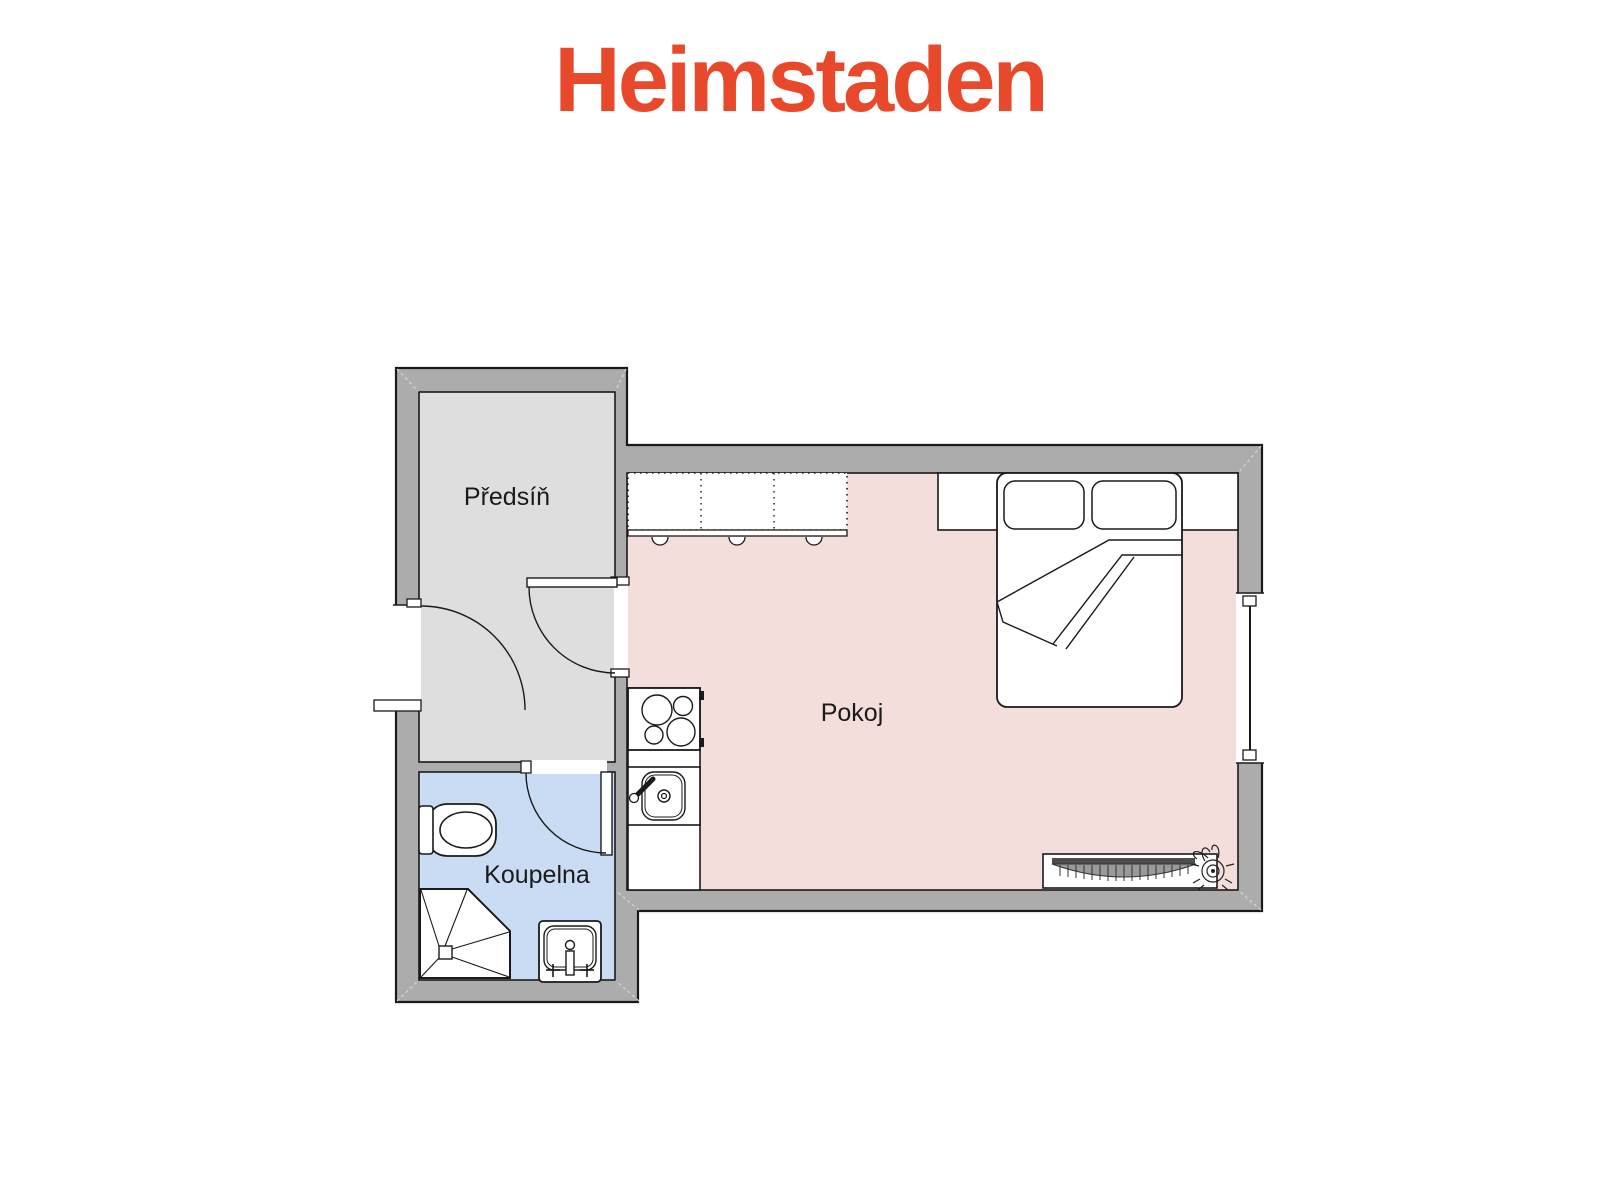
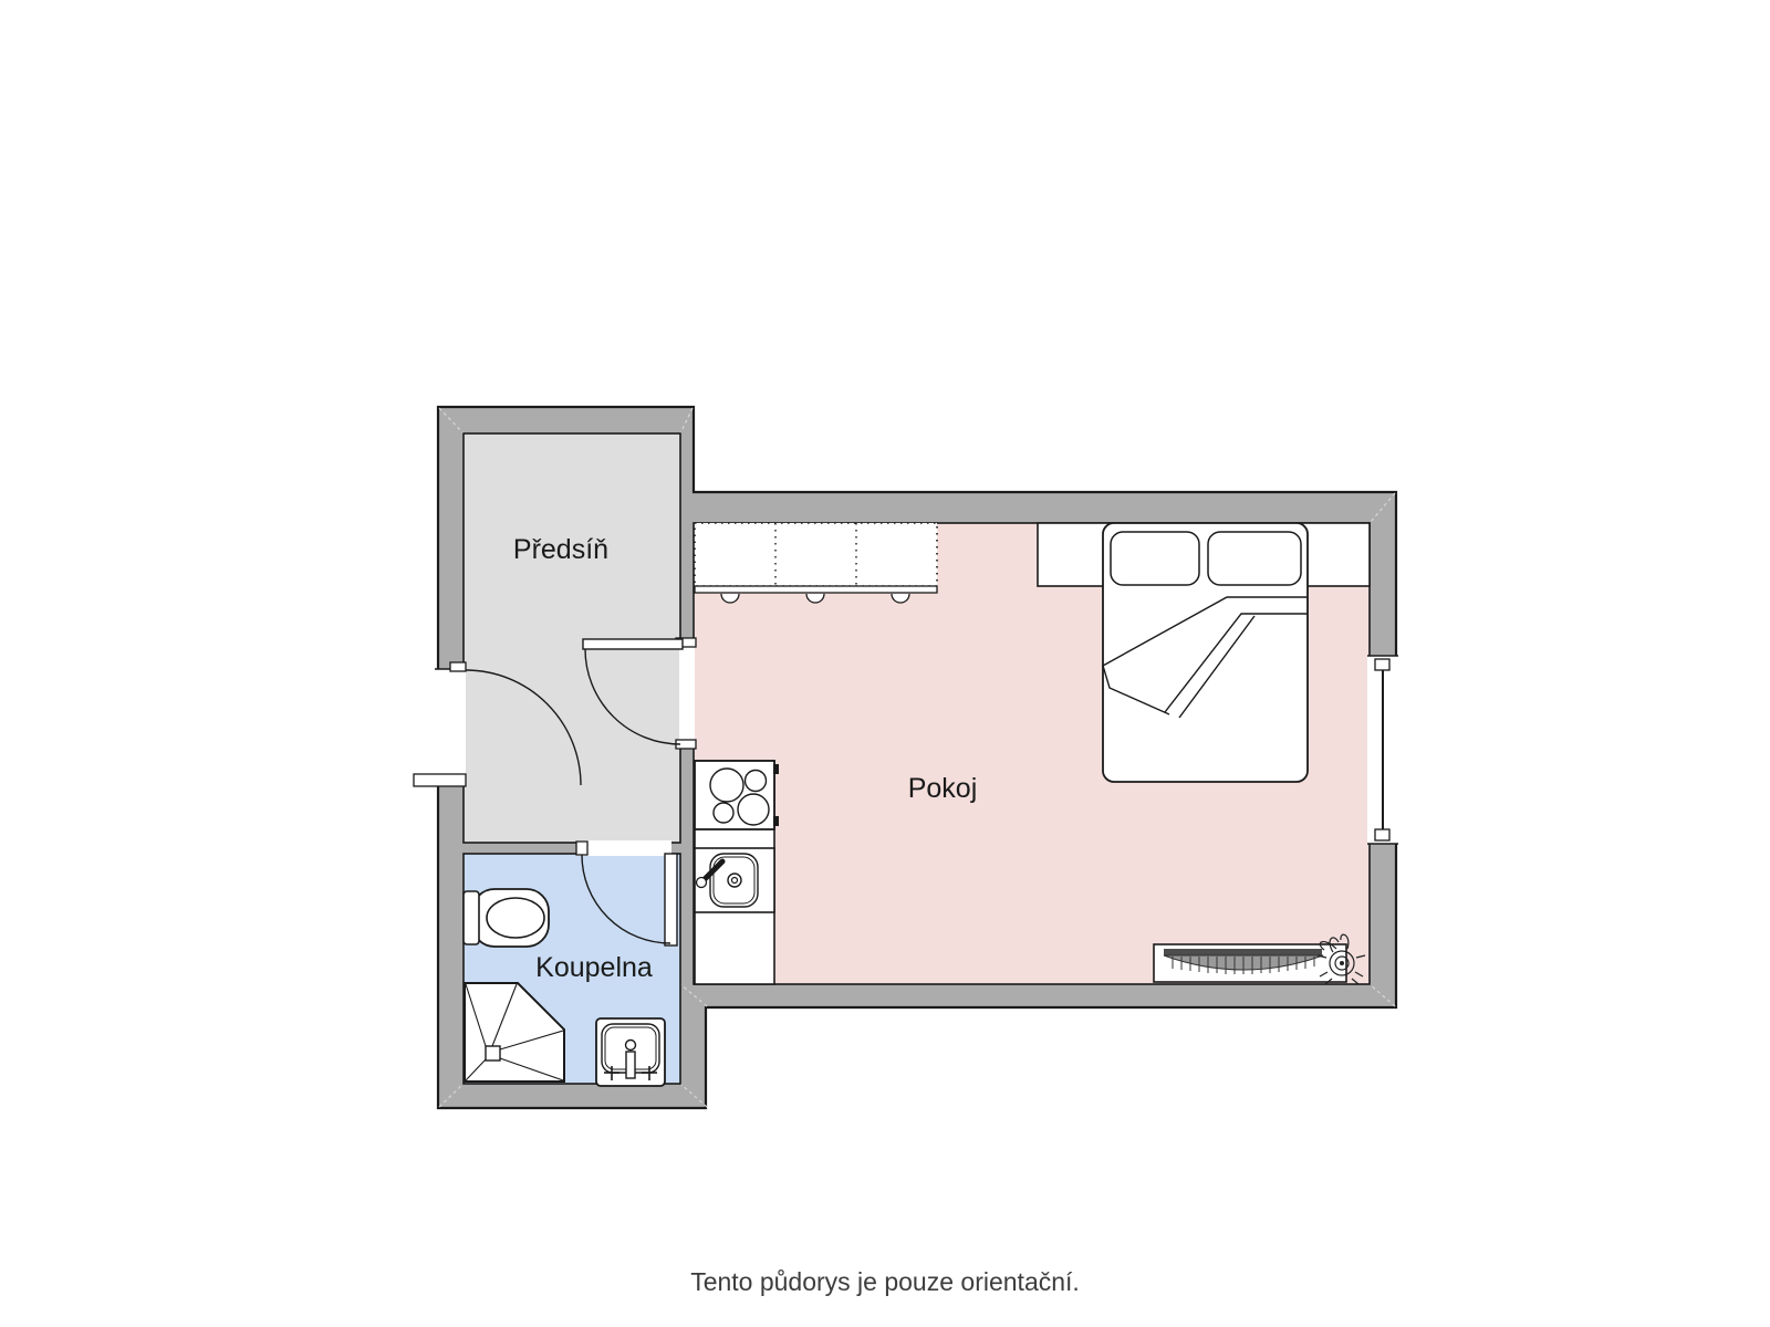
- Heimstaden
  Předsíň
  Koupelna
  Pokoj
+ Tento půdorys je pouze orientační.
